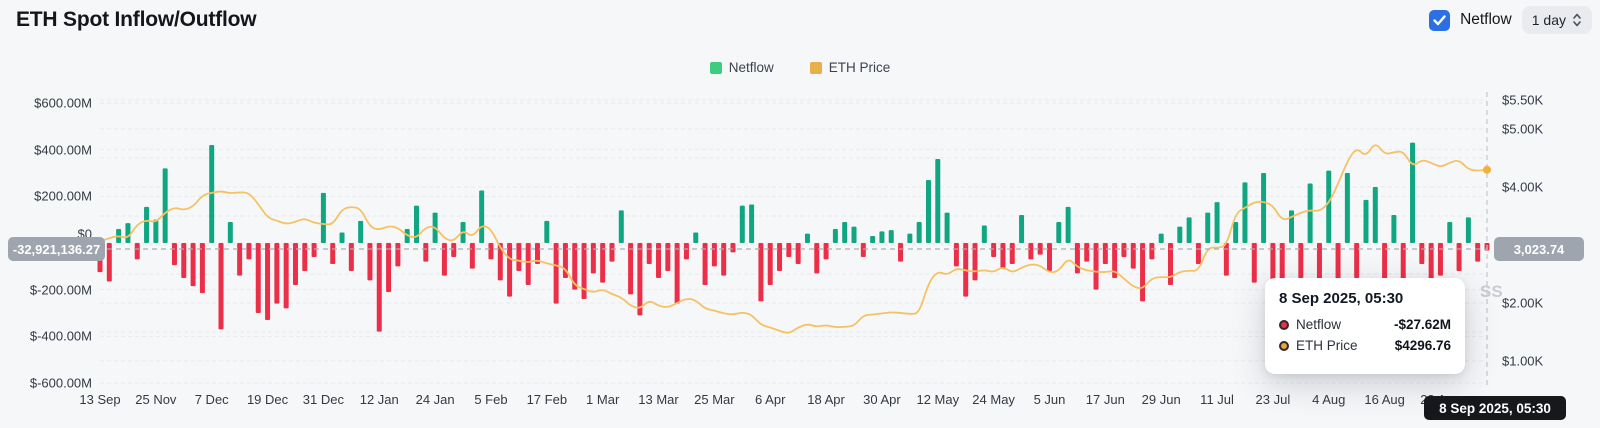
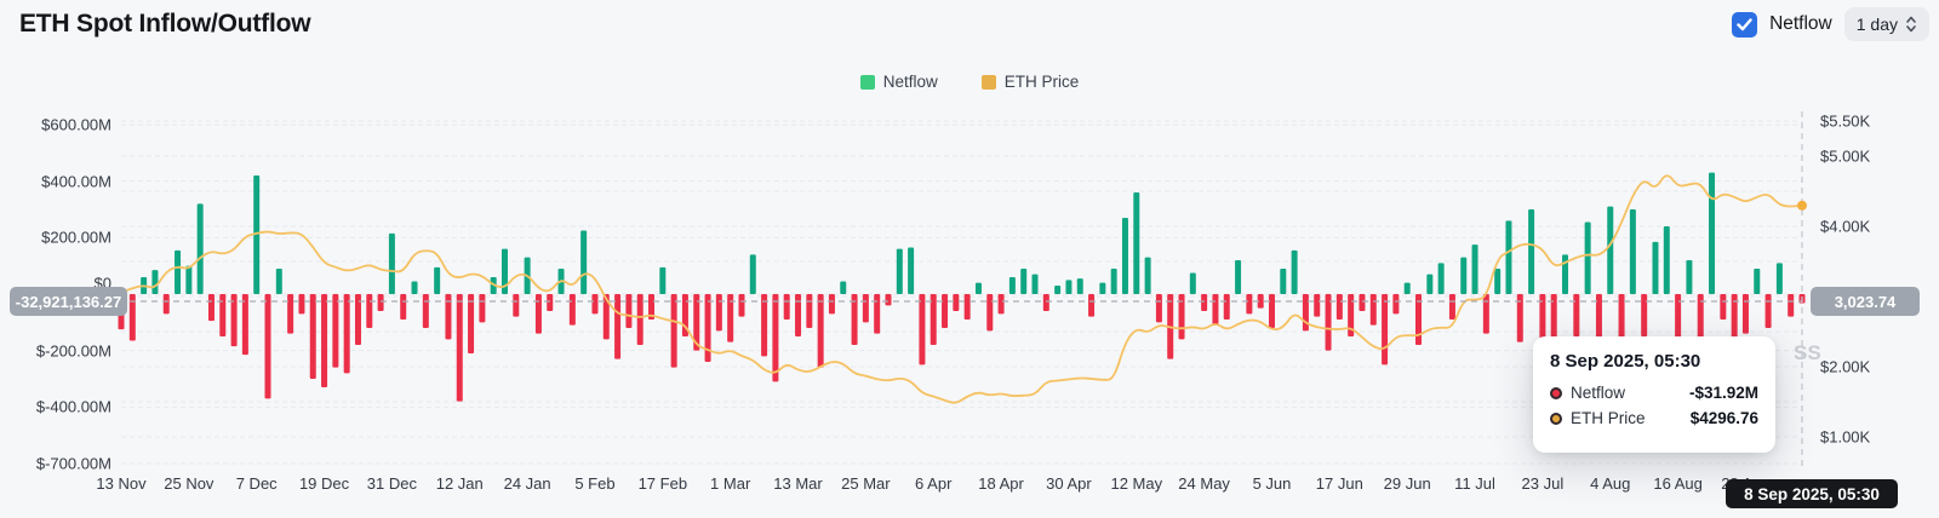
  ETH Spot Inflow/Outflow
  Netflow
  1 day
  Netflow
  ETH Price
  SS
- 13 Sep
+ 13 Nov
  25 Nov
  7 Dec
  19 Dec
  31 Dec
  12 Jan
  24 Jan
  5 Feb
  17 Feb
  1 Mar
  13 Mar
  25 Mar
  6 Apr
  18 Apr
  30 Apr
  12 May
  24 May
  5 Jun
  17 Jun
  29 Jun
  11 Jul
  23 Jul
  4 Aug
  16 Aug
  -32,921,136.27
  3,023.74
  8 Sep 2025, 05:30
  8 Sep 2025, 05:30
  Netflow
- -$27.62M
+ -$31.92M
  ETH Price
  $4296.76
  $600.00M
  $400.00M
  $200.00M
  $0
  $-200.00M
  $-400.00M
- $-600.00M
+ $-700.00M
  $5.50K
  $5.00K
  $4.00K
  $2.00K
  $1.00K
